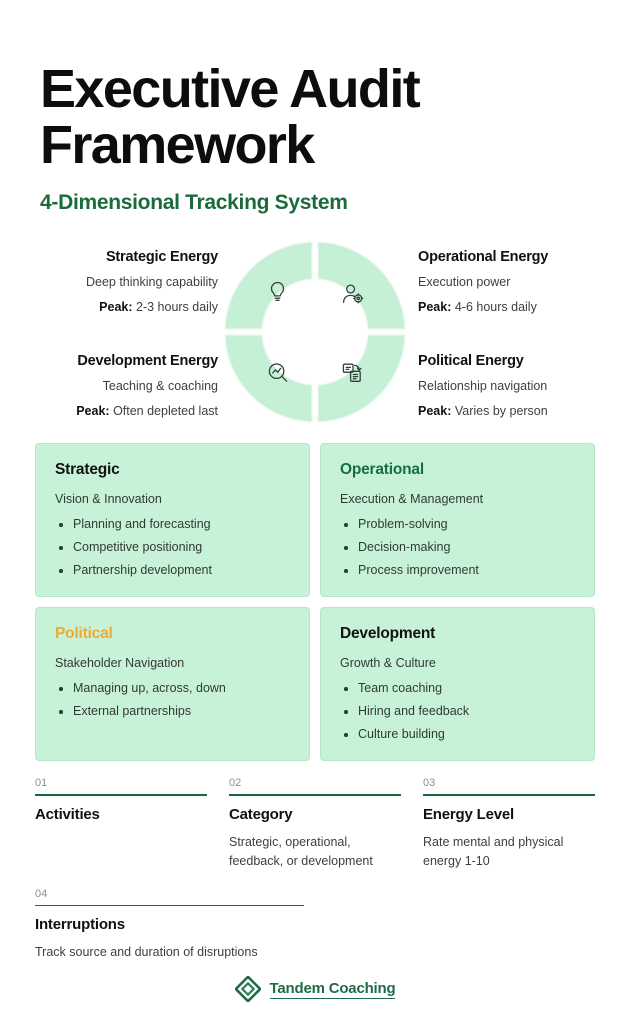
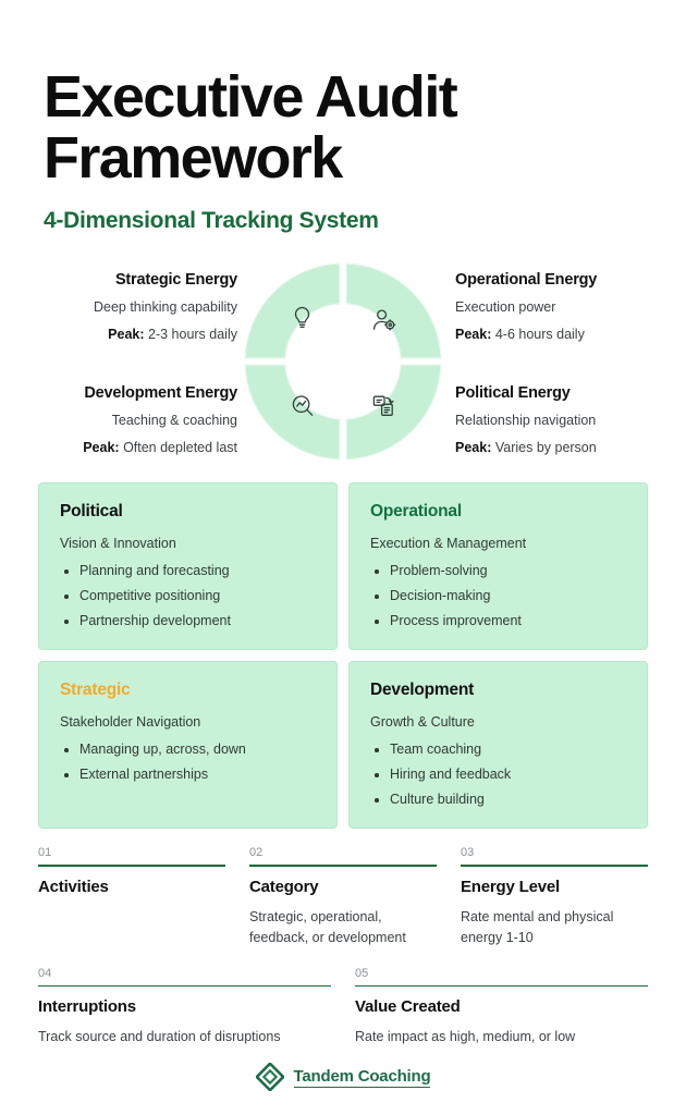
  Executive Audit
  Framework
  4-Dimensional Tracking System
  Strategic Energy
  Deep thinking capability
  Peak: 2-3 hours daily
  Operational Energy
  Execution power
  Peak: 4-6 hours daily
  Development Energy
  Teaching & coaching
  Peak: Often depleted last
  Political Energy
  Relationship navigation
  Peak: Varies by person
- Strategic
+ Political
  Vision & Innovation
  Planning and forecasting
  Competitive positioning
  Partnership development
  Operational
  Execution & Management
  Problem-solving
  Decision-making
  Process improvement
- Political
+ Strategic
  Stakeholder Navigation
  Managing up, across, down
  External partnerships
  Development
  Growth & Culture
  Team coaching
  Hiring and feedback
  Culture building
  01
  Activities
  02
  Category
  Strategic, operational, feedback, or development
  03
  Energy Level
  Rate mental and physical energy 1-10
  04
  Interruptions
  Track source and duration of disruptions
+ 05
+ Value Created
+ Rate impact as high, medium, or low
  Tandem Coaching
